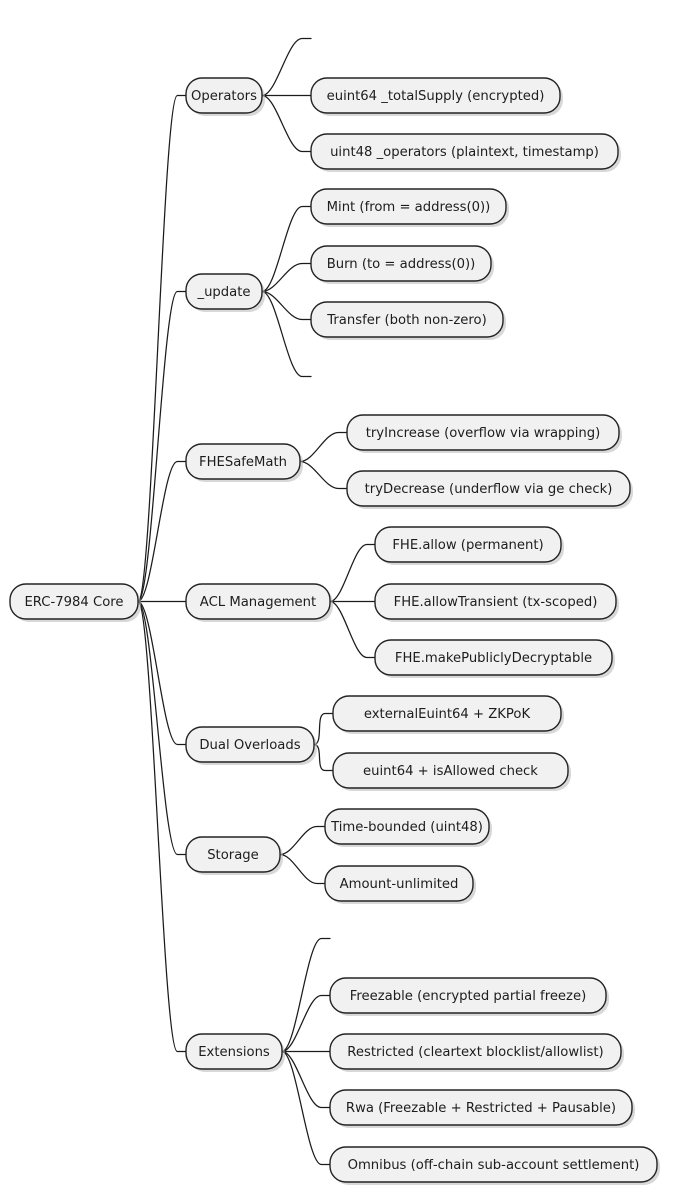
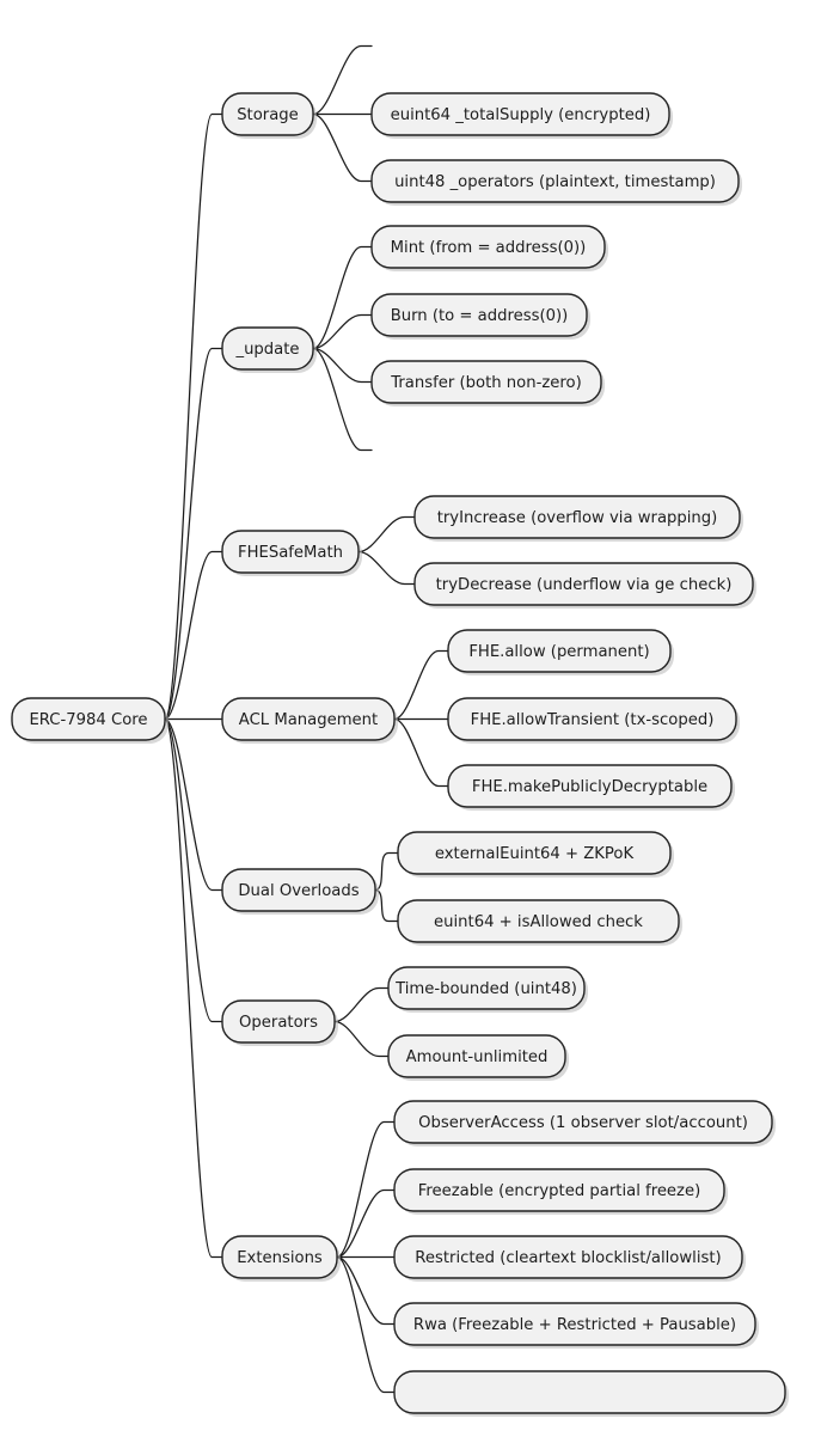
  euint64 _totalSupply (encrypted)
  uint48 _operators (plaintext, timestamp)
- Operators
+ Storage
  Mint (from = address(0))
  Burn (to = address(0))
  Transfer (both non-zero)
  _update
  tryIncrease (overflow via wrapping)
  tryDecrease (underflow via ge check)
  FHESafeMath
  FHE.allow (permanent)
  FHE.allowTransient (tx-scoped)
  FHE.makePubliclyDecryptable
  ACL Management
  externalEuint64 + ZKPoK
  euint64 + isAllowed check
  Dual Overloads
  Time-bounded (uint48)
  Amount-unlimited
- Storage
+ Operators
+ ObserverAccess (1 observer slot/account)
  Freezable (encrypted partial freeze)
  Restricted (cleartext blocklist/allowlist)
  Rwa (Freezable + Restricted + Pausable)
- Omnibus (off-chain sub-account settlement)
  Extensions
  ERC-7984 Core
